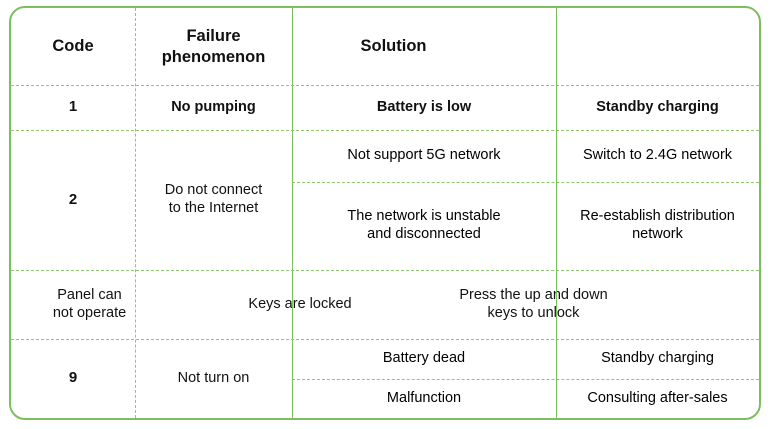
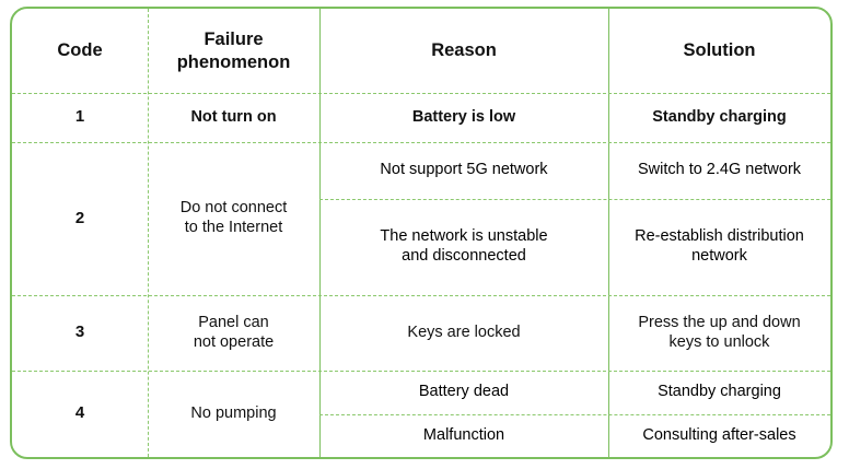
  Code
  Failure
  phenomenon
+ Reason
  Solution
  1
- No pumping
+ Not turn on
  Battery is low
  Standby charging
  2
  Do not connect
  to the Internet
  Not support 5G network
  The network is unstable
  and disconnected
  Switch to 2.4G network
  Re-establish distribution
  network
+ 3
  Panel can
  not operate
  Keys are locked
  Press the up and down
  keys to unlock
- 9
+ 4
- Not turn on
+ No pumping
  Battery dead
  Malfunction
  Standby charging
  Consulting after-sales
